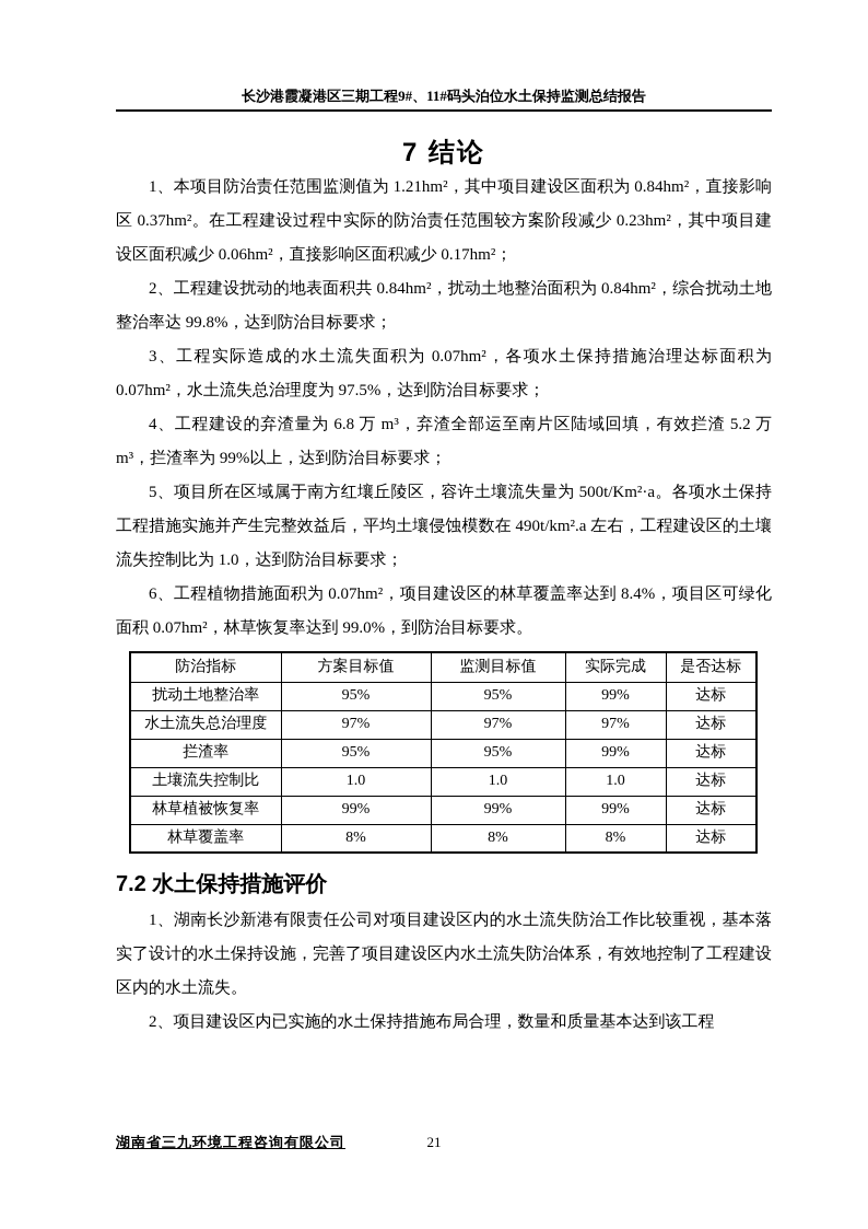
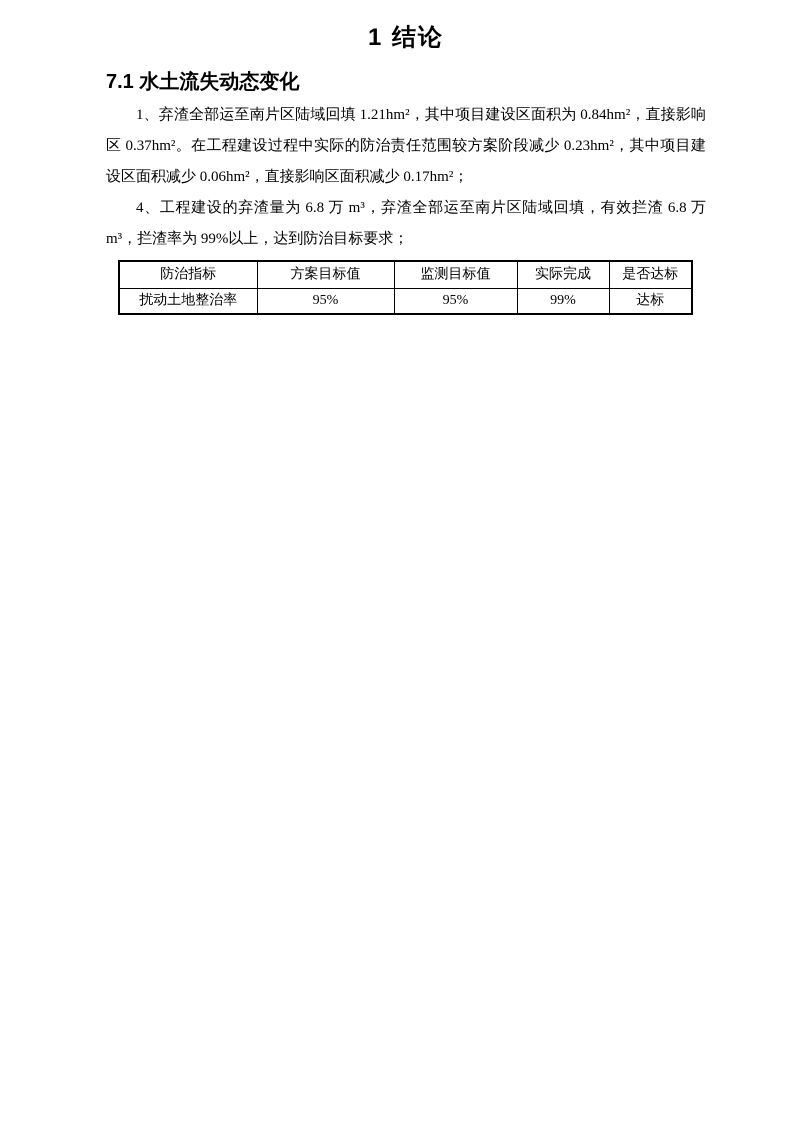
- 长沙港霞凝港区三期工程9#、11#码头泊位水土保持监测总结报告
- 7 结论
+ 1 结论
+ 7.1 水土流失动态变化
- 1、本项目防治责任范围监测值为 1.21hm²，其中项目建设区面积为 0.84hm²，直接影响区 0.37hm²。在工程建设过程中实际的防治责任范围较方案阶段减少 0.23hm²，其中项目建设区面积减少 0.06hm²，直接影响区面积减少 0.17hm²；
+ 1、弃渣全部运至南片区陆域回填 1.21hm²，其中项目建设区面积为 0.84hm²，直接影响区 0.37hm²。在工程建设过程中实际的防治责任范围较方案阶段减少 0.23hm²，其中项目建设区面积减少 0.06hm²，直接影响区面积减少 0.17hm²；
- 2、工程建设扰动的地表面积共 0.84hm²，扰动土地整治面积为 0.84hm²，综合扰动土地整治率达 99.8%，达到防治目标要求；
- 3、工程实际造成的水土流失面积为 0.07hm²，各项水土保持措施治理达标面积为 0.07hm²，水土流失总治理度为 97.5%，达到防治目标要求；
- 4、工程建设的弃渣量为 6.8 万 m³，弃渣全部运至南片区陆域回填，有效拦渣 5.2 万 m³，拦渣率为 99%以上，达到防治目标要求；
+ 4、工程建设的弃渣量为 6.8 万 m³，弃渣全部运至南片区陆域回填，有效拦渣 6.8 万 m³，拦渣率为 99%以上，达到防治目标要求；
- 5、项目所在区域属于南方红壤丘陵区，容许土壤流失量为 500t/Km²·a。各项水土保持工程措施实施并产生完整效益后，平均土壤侵蚀模数在 490t/km².a 左右，工程建设区的土壤流失控制比为 1.0，达到防治目标要求；
- 6、工程植物措施面积为 0.07hm²，项目建设区的林草覆盖率达到 8.4%，项目区可绿化面积 0.07hm²，林草恢复率达到 99.0%，到防治目标要求。
  防治指标	方案目标值	监测目标值	实际完成	是否达标
  扰动土地整治率	95%	95%	99%	达标
- 水土流失总治理度	97%	97%	97%	达标
- 拦渣率	95%	95%	99%	达标
- 土壤流失控制比	1.0	1.0	1.0	达标
- 林草植被恢复率	99%	99%	99%	达标
- 林草覆盖率	8%	8%	8%	达标
- 7.2 水土保持措施评价
- 1、湖南长沙新港有限责任公司对项目建设区内的水土流失防治工作比较重视，基本落实了设计的水土保持设施，完善了项目建设区内水土流失防治体系，有效地控制了工程建设区内的水土流失。
- 2、项目建设区内已实施的水土保持措施布局合理，数量和质量基本达到该工程
- 湖南省三九环境工程咨询有限公司
- 21
